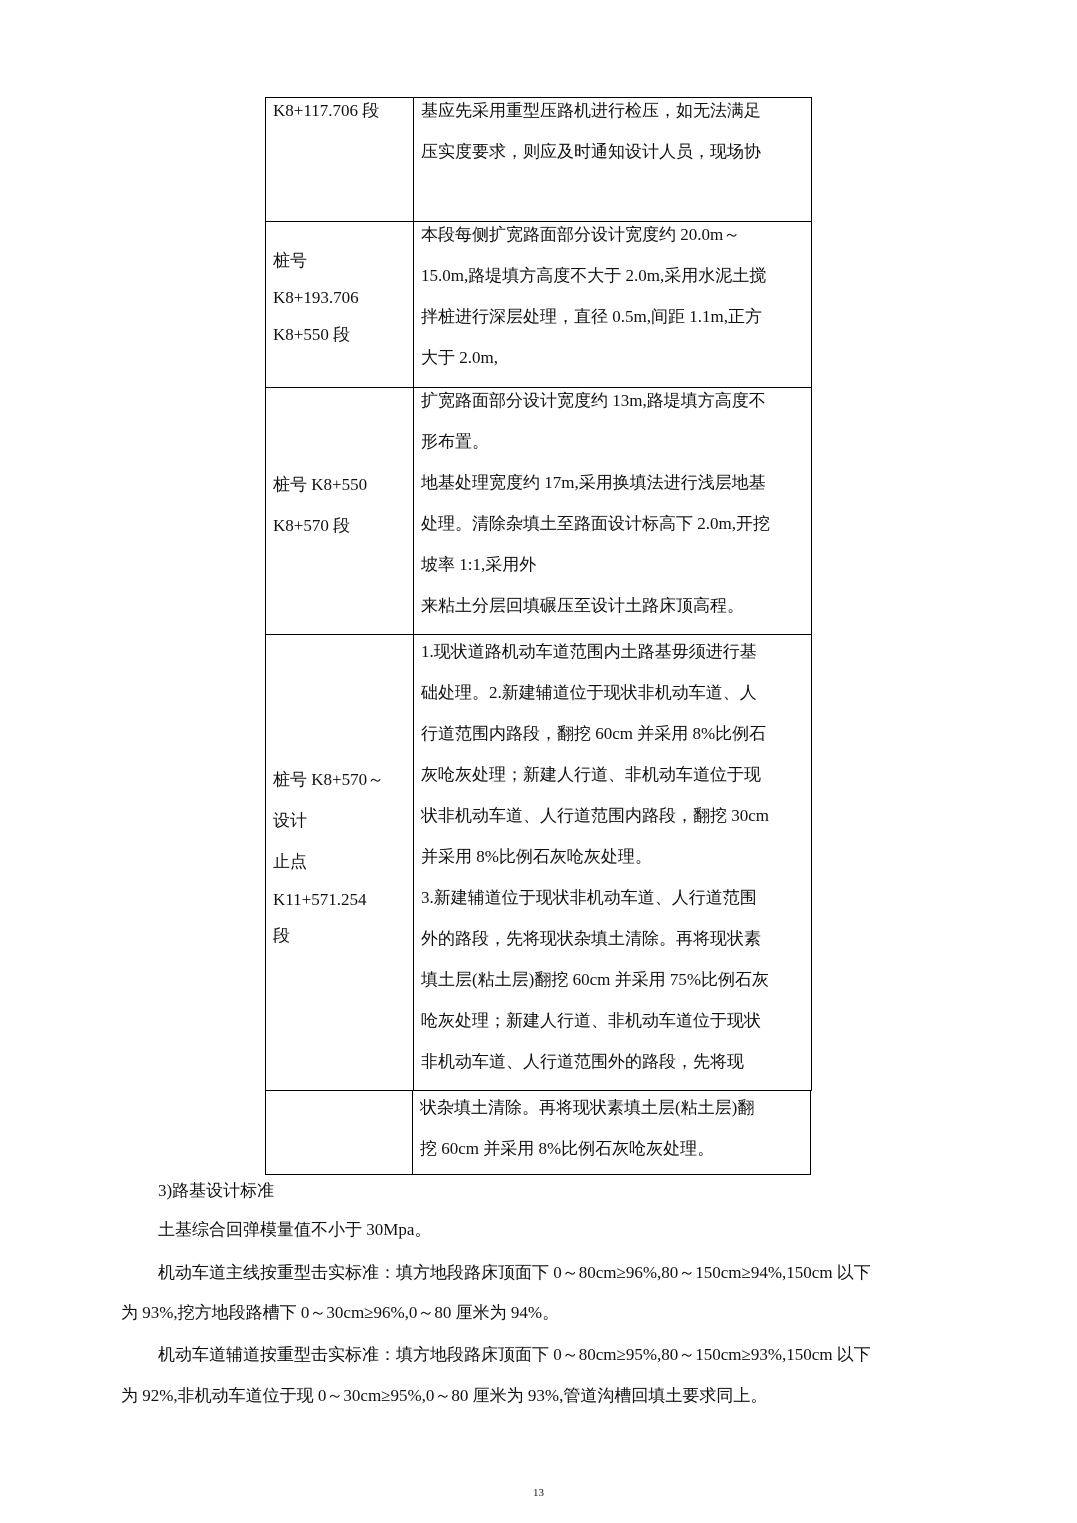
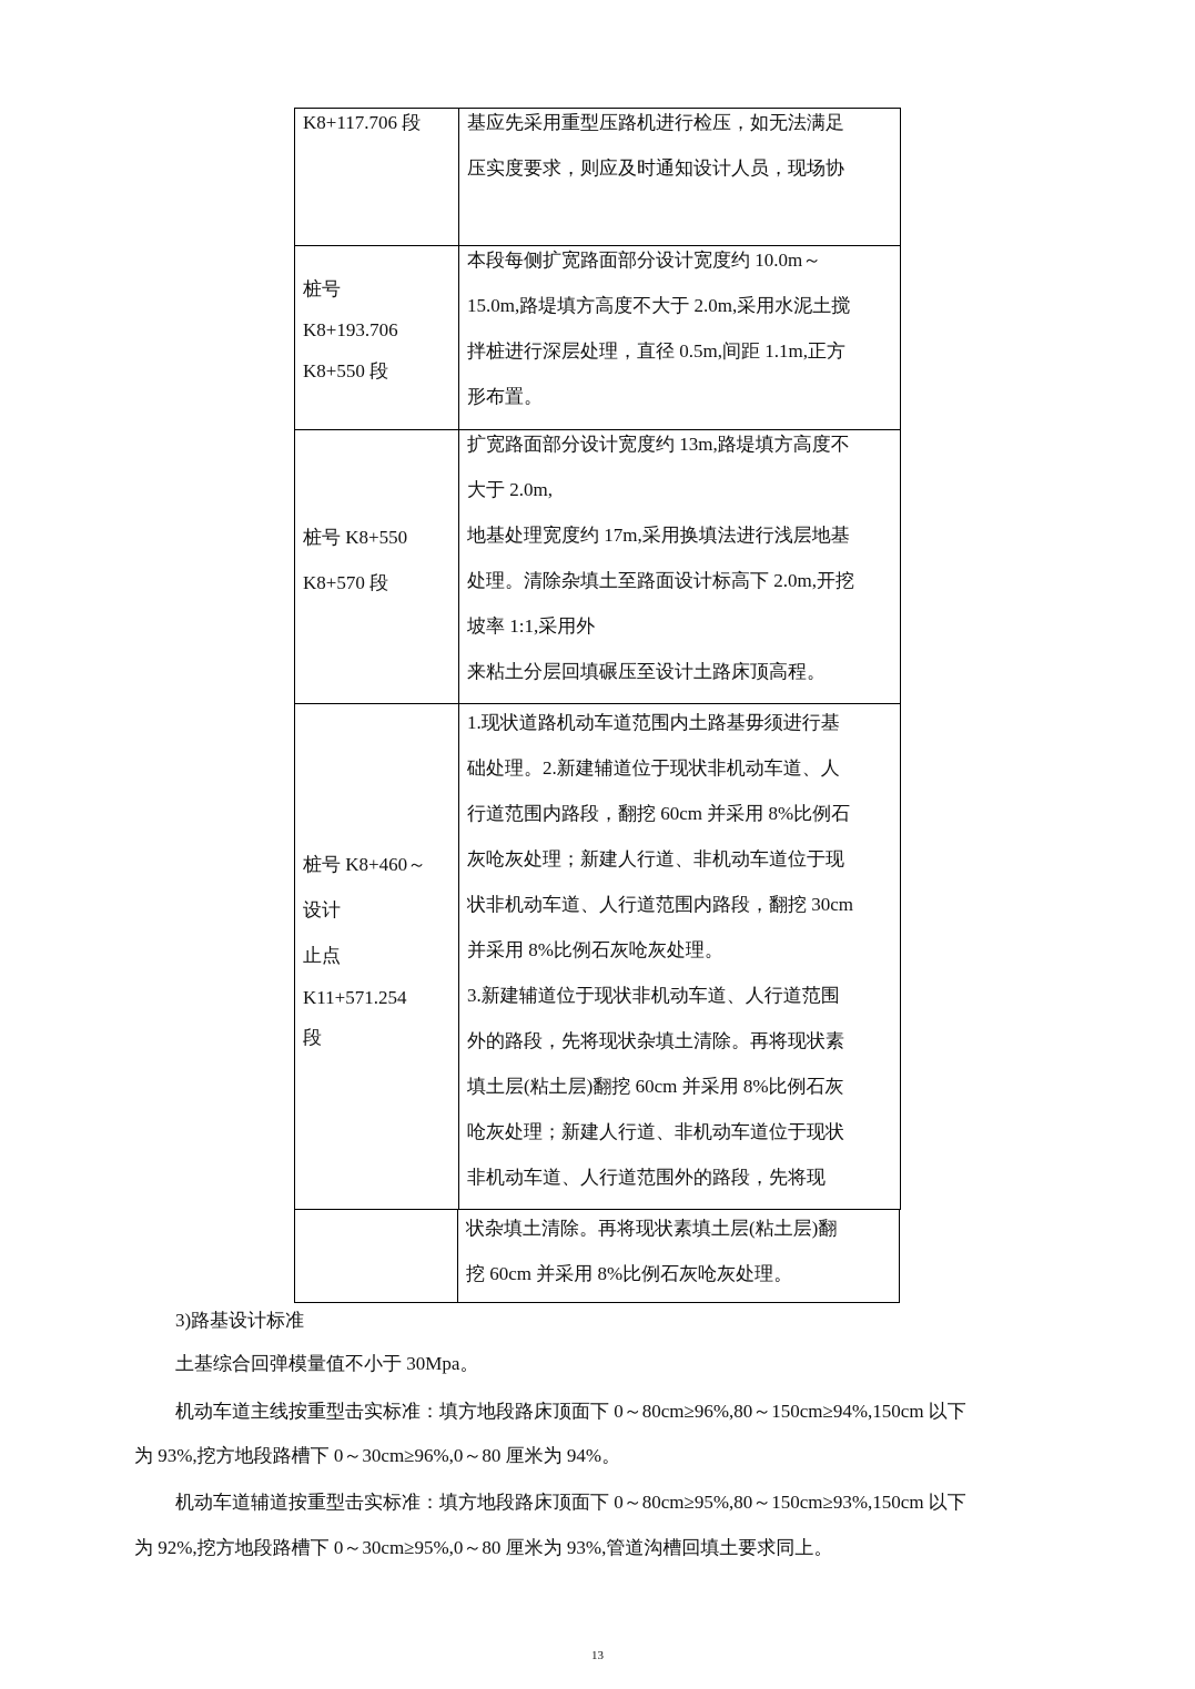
  K8+117.706 段
  基应先采用重型压路机进行检压，如无法满足
  压实度要求，则应及时通知设计人员，现场协
  桩号
  K8+193.706
  K8+550 段
- 本段每侧扩宽路面部分设计宽度约 20.0m～
+ 本段每侧扩宽路面部分设计宽度约 10.0m～
  15.0m,路堤填方高度不大于 2.0m,采用水泥土搅
  拌桩进行深层处理，直径 0.5m,间距 1.1m,正方
- 大于 2.0m,
+ 形布置。
  桩号 K8+550
  K8+570 段
  扩宽路面部分设计宽度约 13m,路堤填方高度不
- 形布置。
+ 大于 2.0m,
  地基处理宽度约 17m,采用换填法进行浅层地基
  处理。清除杂填土至路面设计标高下 2.0m,开挖
  坡率 1:1,采用外
  来粘土分层回填碾压至设计土路床顶高程。
- 桩号 K8+570～
+ 桩号 K8+460～
  设计
  止点
  K11+571.254
  段
  1.现状道路机动车道范围内土路基毋须进行基
  础处理。2.新建辅道位于现状非机动车道、人
  行道范围内路段，翻挖 60cm 并采用 8%比例石
  灰呛灰处理；新建人行道、非机动车道位于现
  状非机动车道、人行道范围内路段，翻挖 30cm
  并采用 8%比例石灰呛灰处理。
  3.新建辅道位于现状非机动车道、人行道范围
  外的路段，先将现状杂填土清除。再将现状素
- 填土层(粘土层)翻挖 60cm 并采用 75%比例石灰
+ 填土层(粘土层)翻挖 60cm 并采用 8%比例石灰
  呛灰处理；新建人行道、非机动车道位于现状
  非机动车道、人行道范围外的路段，先将现
  状杂填土清除。再将现状素填土层(粘土层)翻
  挖 60cm 并采用 8%比例石灰呛灰处理。
  3)路基设计标准
  土基综合回弹模量值不小于 30Mpa。
  机动车道主线按重型击实标准：填方地段路床顶面下 0～80cm≥96%,80～150cm≥94%,150cm 以下
  为 93%,挖方地段路槽下 0～30cm≥96%,0～80 厘米为 94%。
  机动车道辅道按重型击实标准：填方地段路床顶面下 0～80cm≥95%,80～150cm≥93%,150cm 以下
- 为 92%,非机动车道位于现 0～30cm≥95%,0～80 厘米为 93%,管道沟槽回填土要求同上。
+ 为 92%,挖方地段路槽下 0～30cm≥95%,0～80 厘米为 93%,管道沟槽回填土要求同上。
  13
